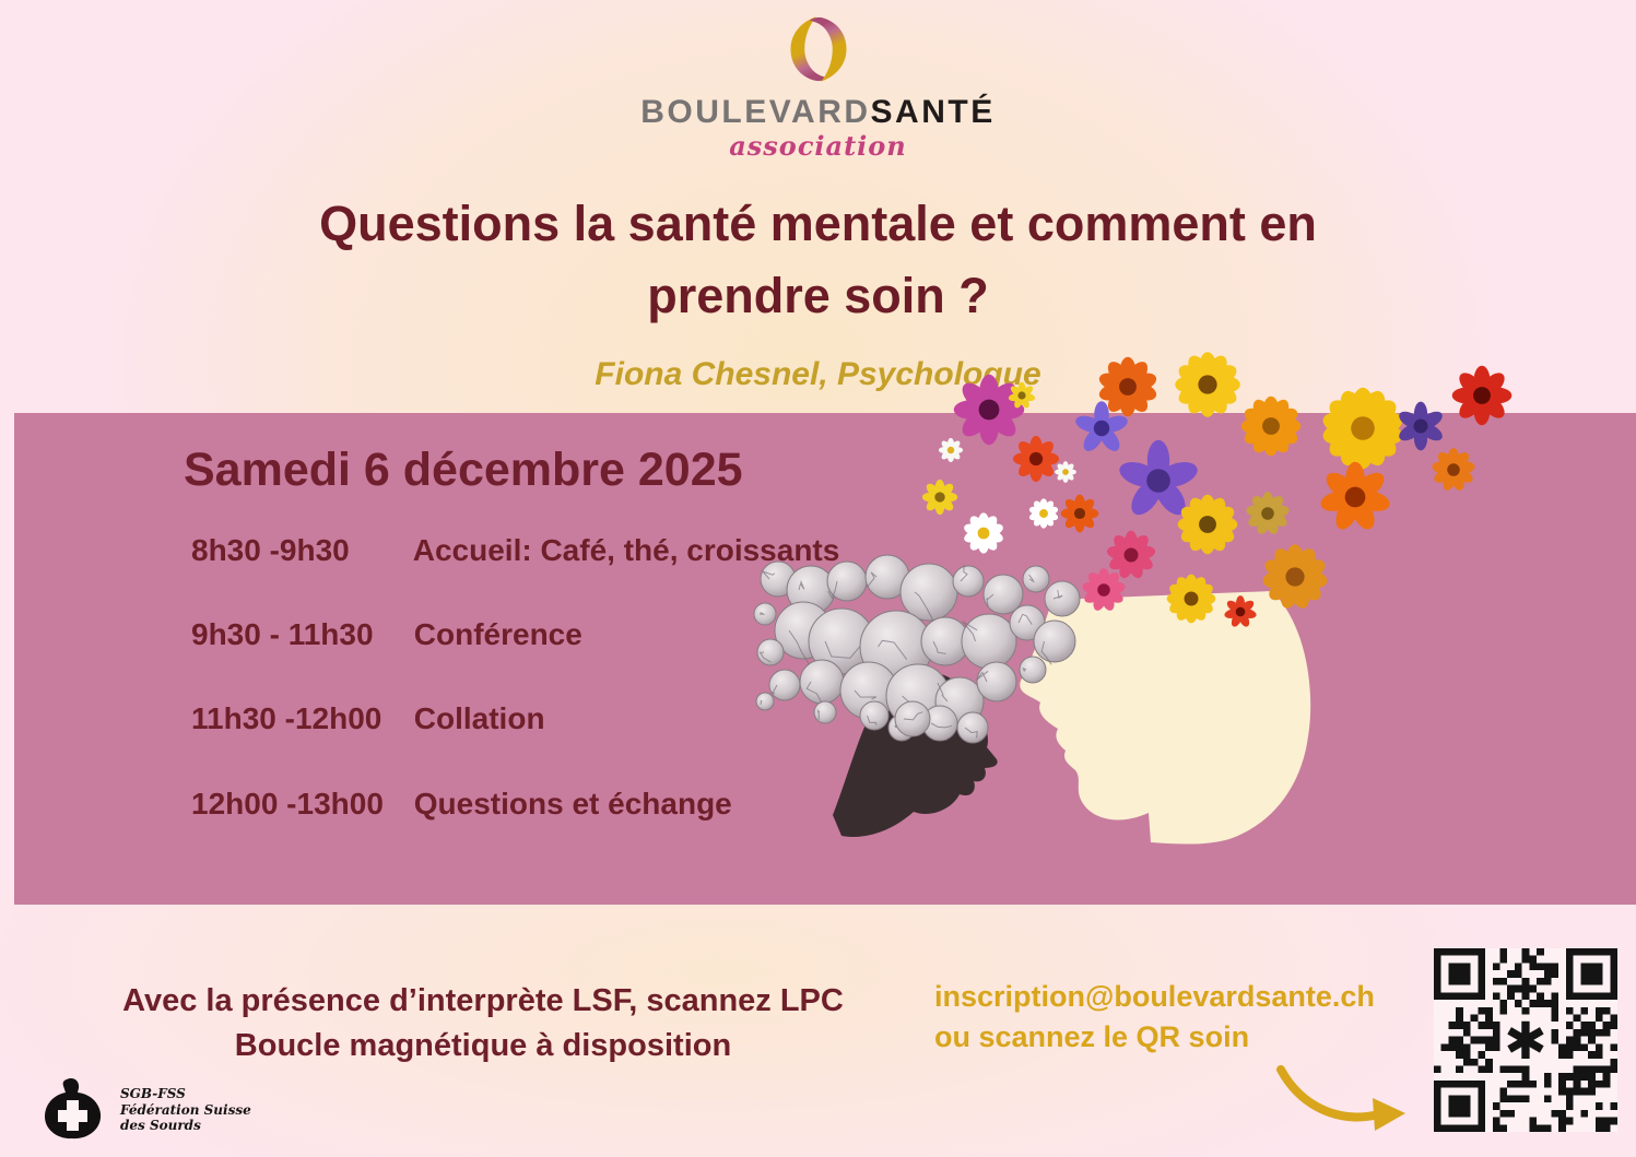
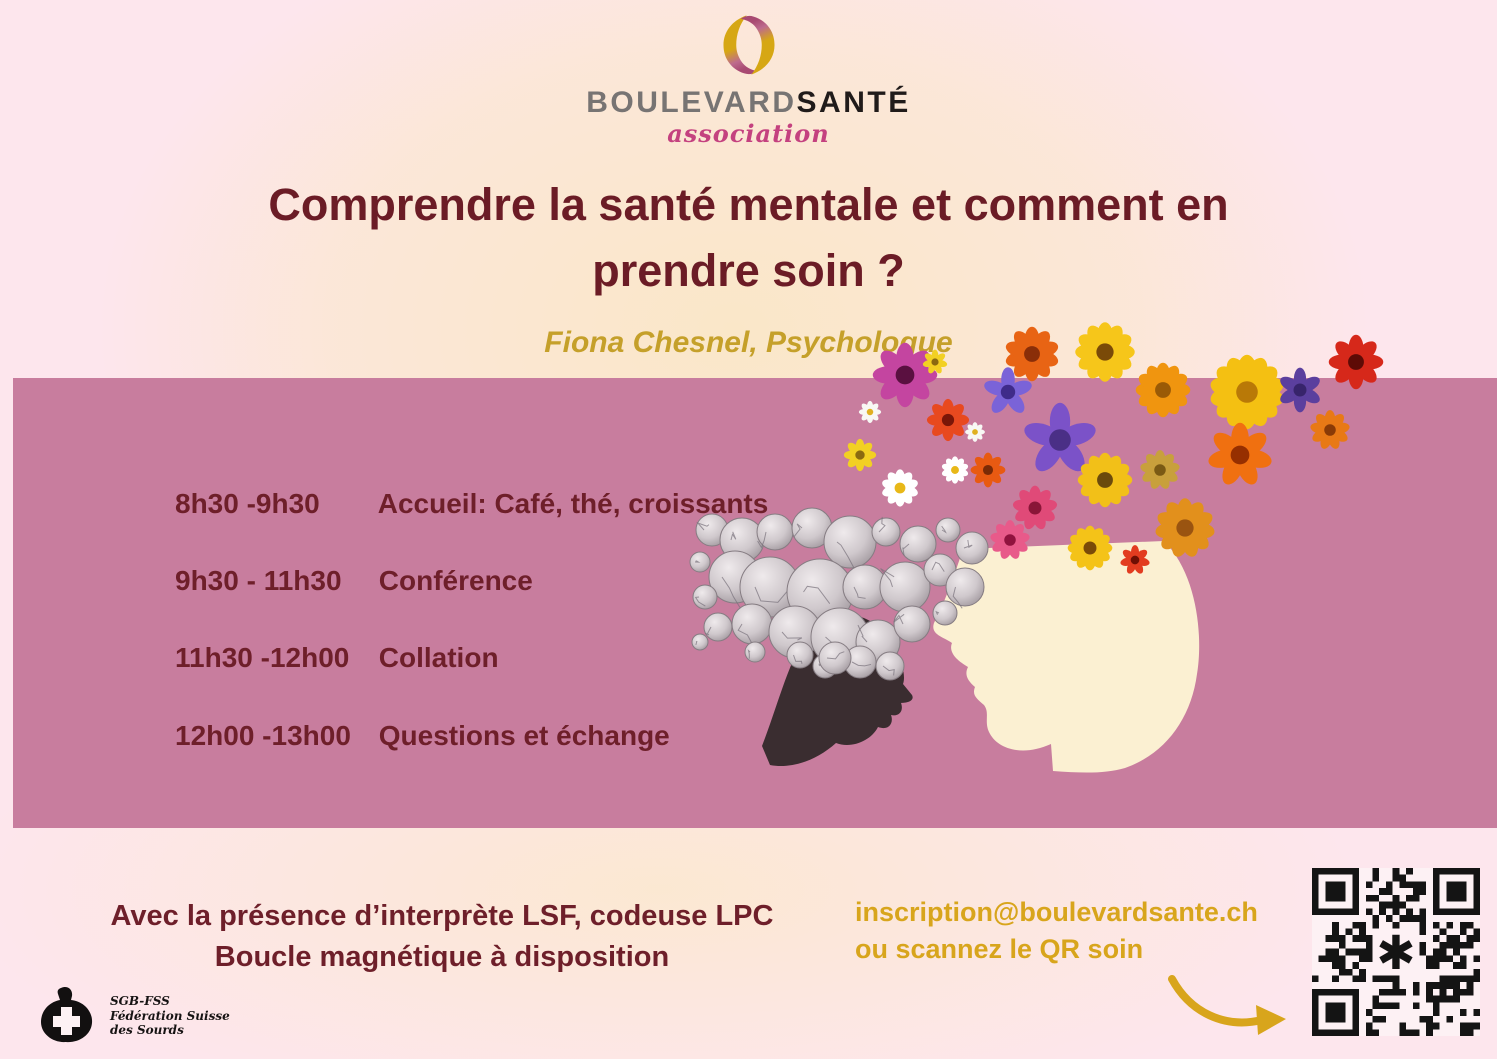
  BOULEVARDSANTÉ
  association
- Questions la santé mentale et comment en
+ Comprendre la santé mentale et comment en
  prendre soin ?
  Fiona Chesnel, Psychologue
- Samedi 6 décembre 2025
  8h30 -9h30 Accueil: Café, thé, croissants
  9h30 - 11h30 Conférence
  11h30 -12h00 Collation
  12h00 -13h00 Questions et échange
- Avec la présence d’interprète LSF, scannez LPC
+ Avec la présence d’interprète LSF, codeuse LPC
  Boucle magnétique à disposition
  inscription@boulevardsante.ch
  ou scannez le QR soin
  ✱
  SGB-FSS
  Fédération Suisse
  des Sourds
